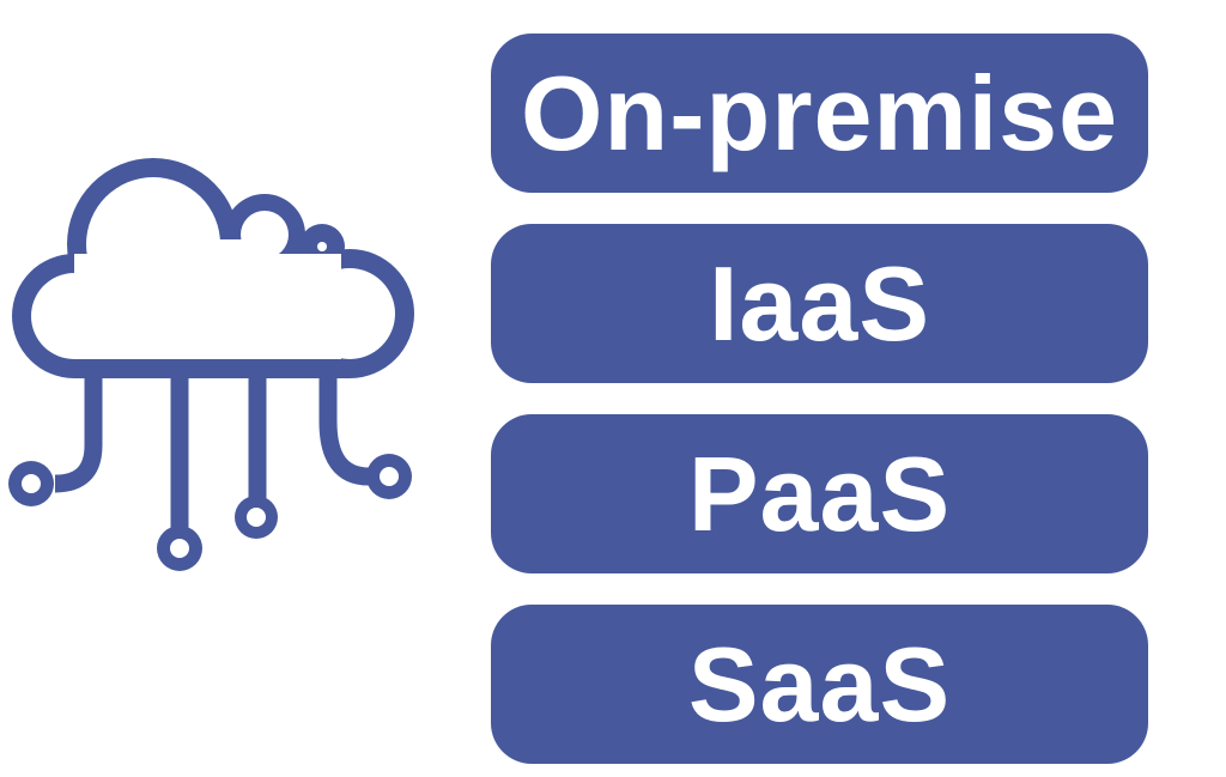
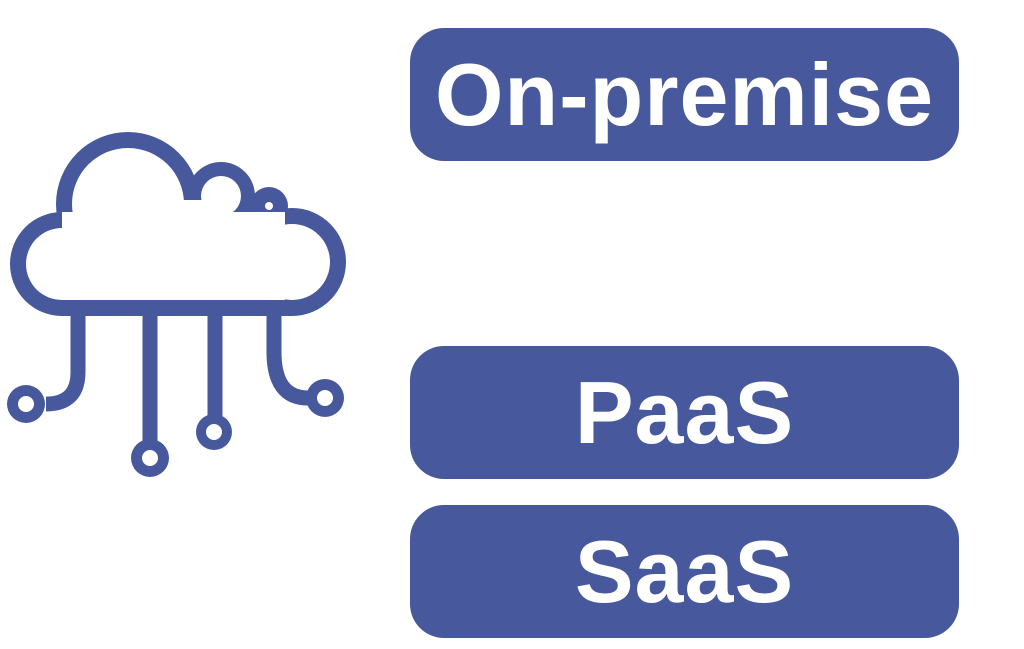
  On-premise
- IaaS
  PaaS
  SaaS
